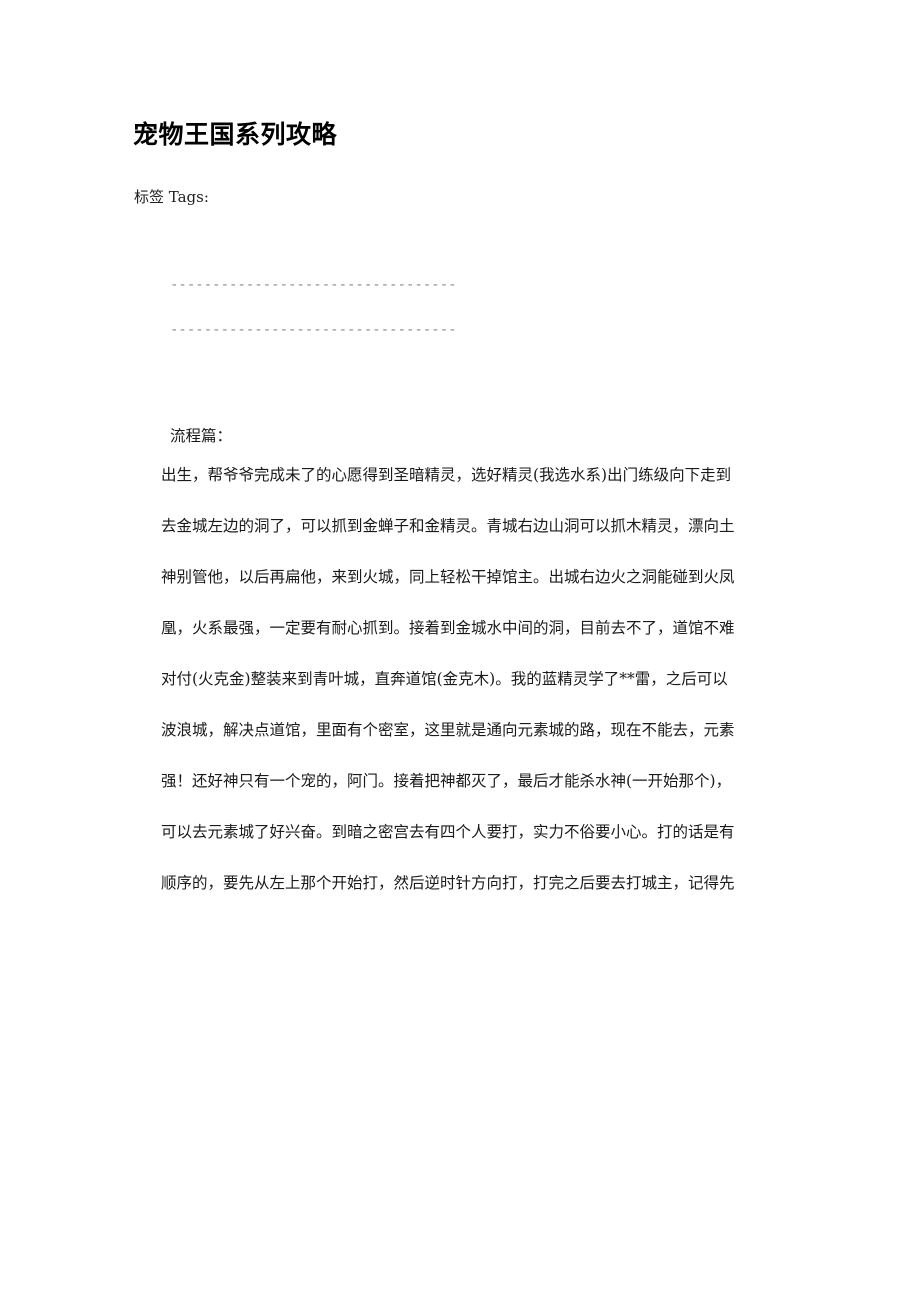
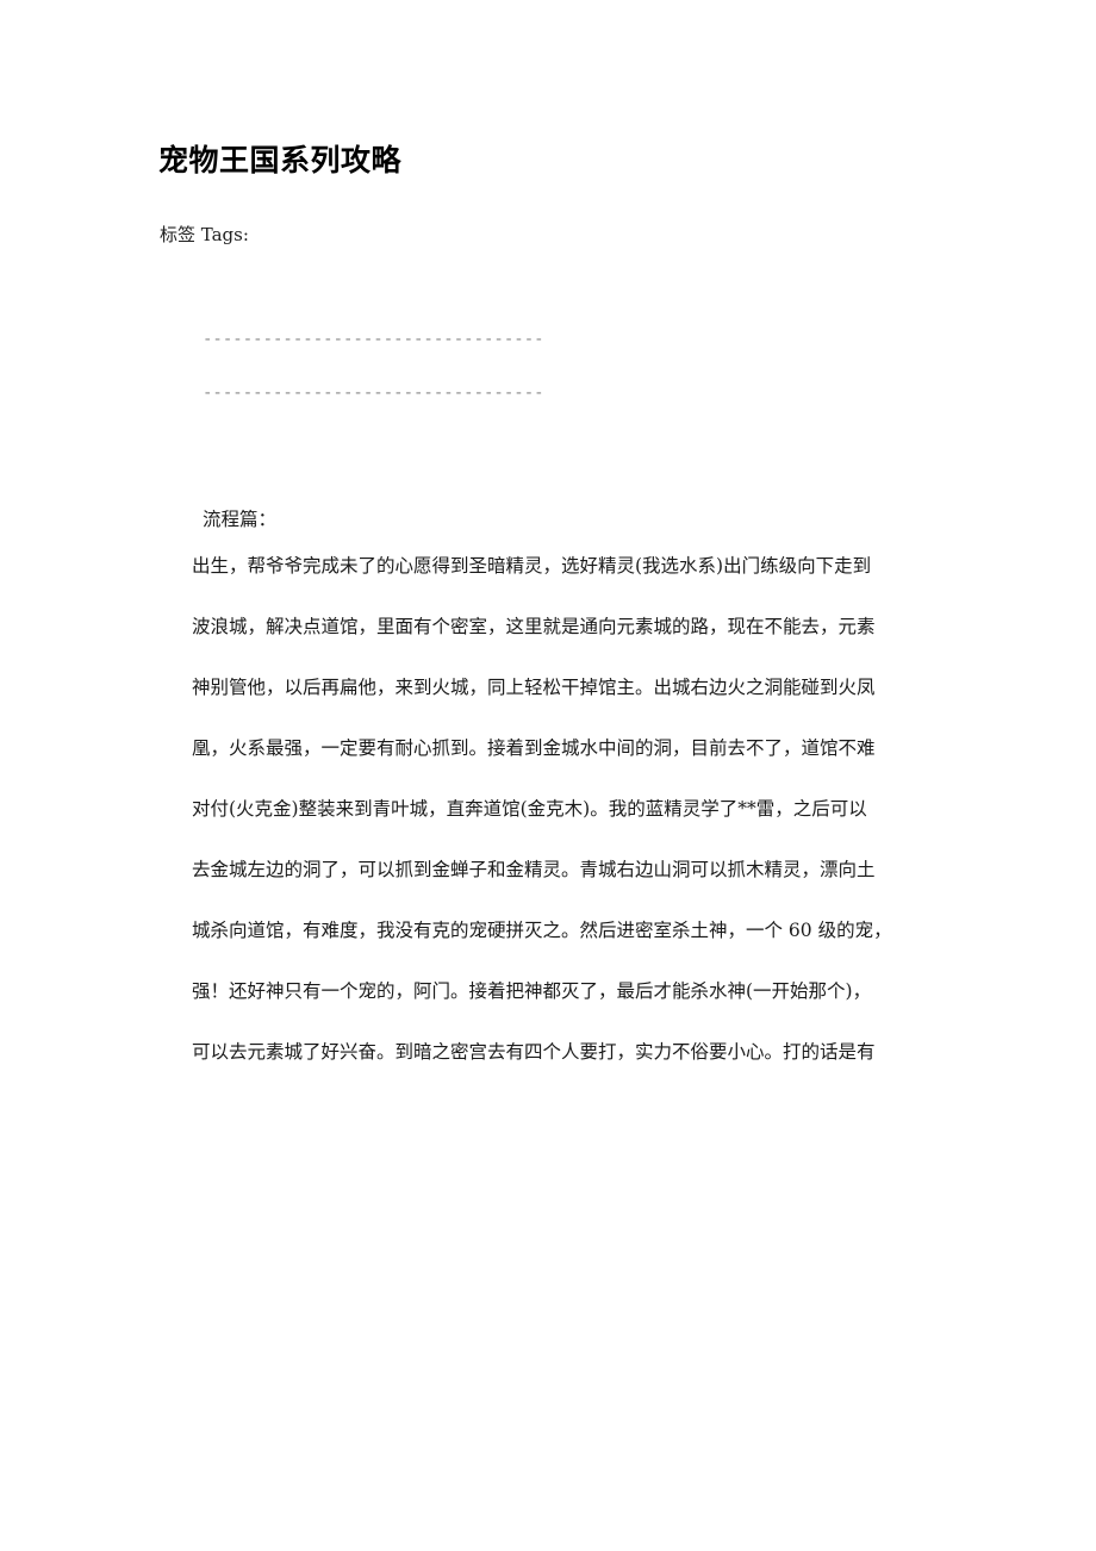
  宠物王国系列攻略
  标签 Tags:
  ----------------------------------
  ----------------------------------
  流程篇：
  出生，帮爷爷完成未了的心愿得到圣暗精灵，选好精灵(我选水系)出门练级向下走到
- 去金城左边的洞了，可以抓到金蝉子和金精灵。青城右边山洞可以抓木精灵，漂向土
+ 波浪城，解决点道馆，里面有个密室，这里就是通向元素城的路，现在不能去，元素
  神别管他，以后再扁他，来到火城，同上轻松干掉馆主。出城右边火之洞能碰到火凤
  凰，火系最强，一定要有耐心抓到。接着到金城水中间的洞，目前去不了，道馆不难
  对付(火克金)整装来到青叶城，直奔道馆(金克木)。我的蓝精灵学了**雷，之后可以
- 波浪城，解决点道馆，里面有个密室，这里就是通向元素城的路，现在不能去，元素
+ 去金城左边的洞了，可以抓到金蝉子和金精灵。青城右边山洞可以抓木精灵，漂向土
+ 城杀向道馆，有难度，我没有克的宠硬拼灭之。然后进密室杀土神，一个 60 级的宠，
  强！还好神只有一个宠的，阿门。接着把神都灭了，最后才能杀水神(一开始那个)，
  可以去元素城了好兴奋。到暗之密宫去有四个人要打，实力不俗要小心。打的话是有
- 顺序的，要先从左上那个开始打，然后逆时针方向打，打完之后要去打城主，记得先
